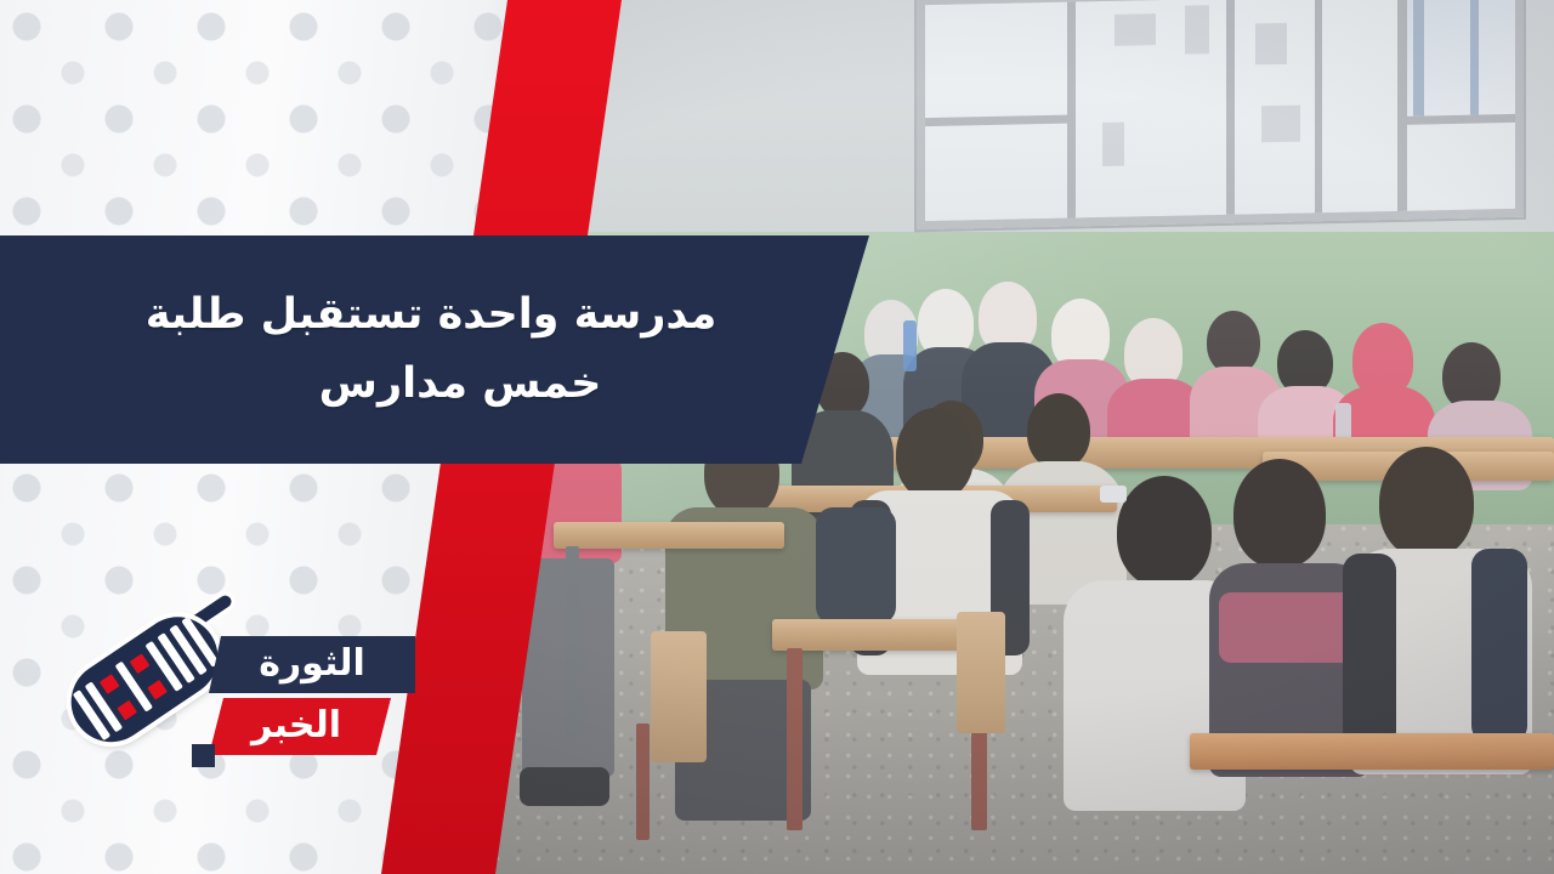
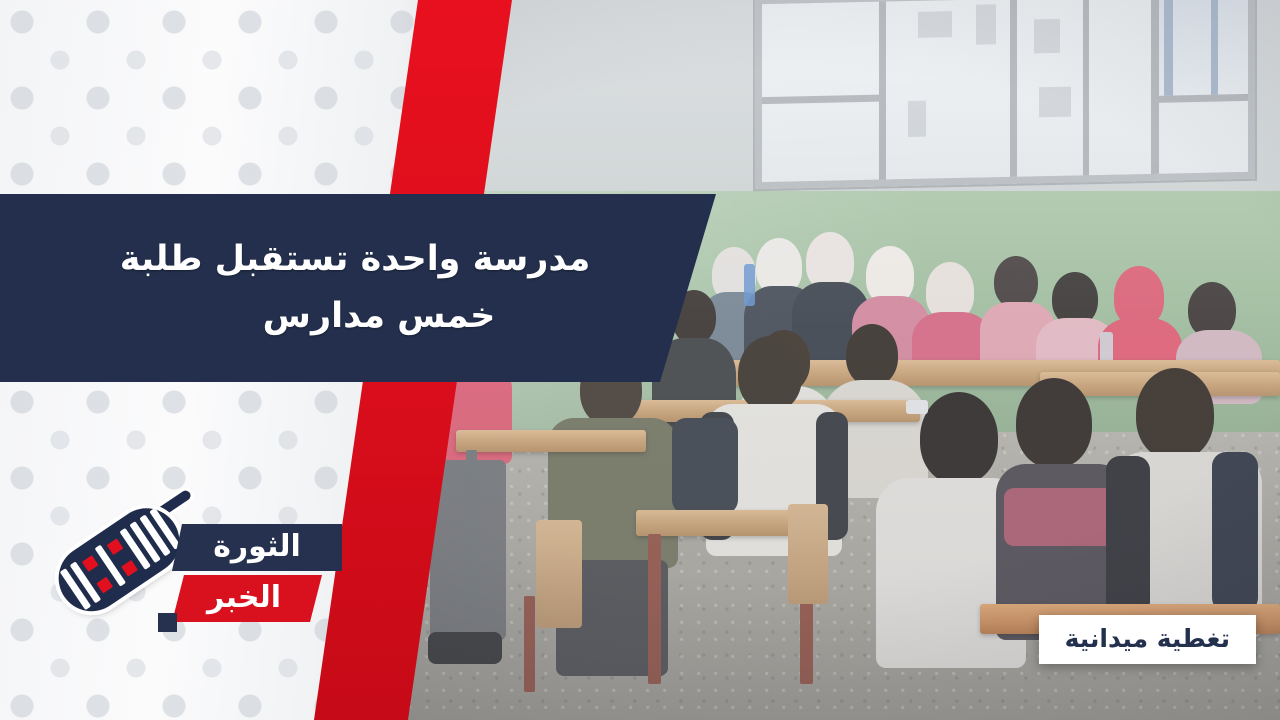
  مدرسة واحدة تستقبل طلبة
  خمس مدارس
  الثورة
  الخبر
+ تغطية ميدانية
